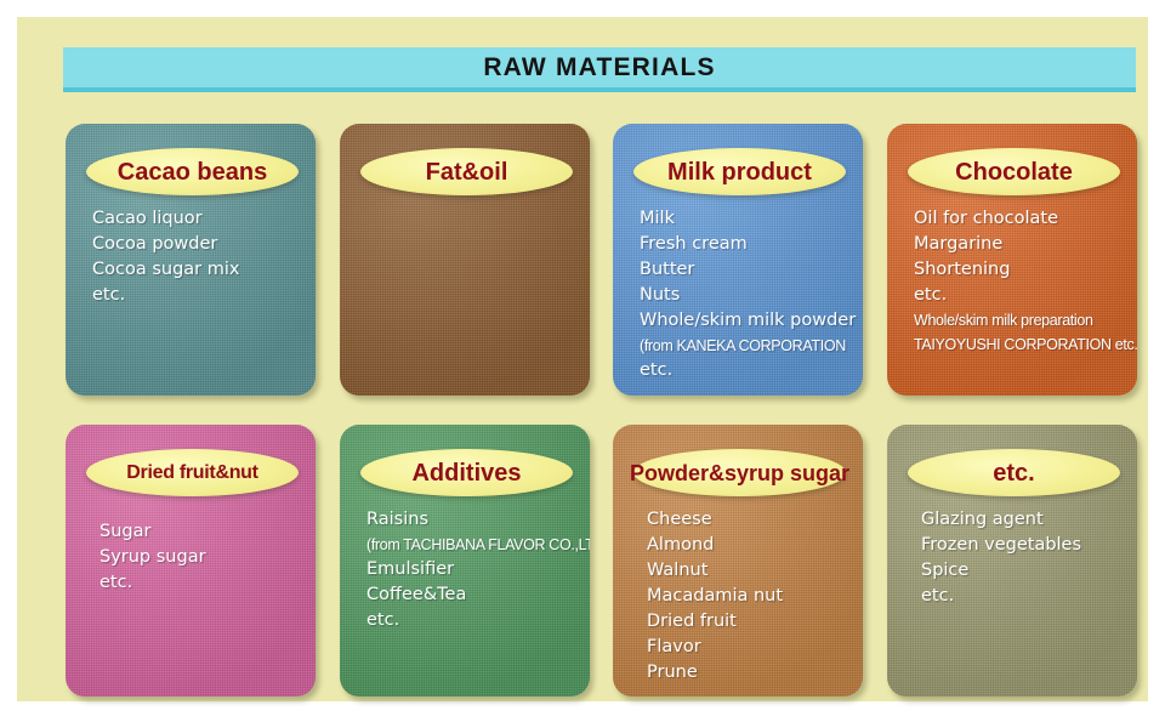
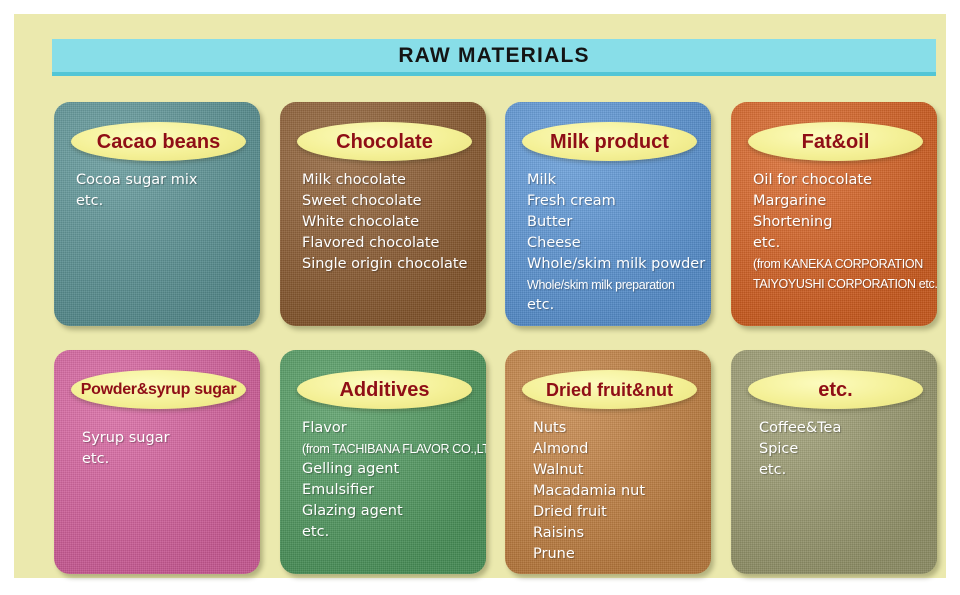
  RAW MATERIALS
  Cacao beans
- Cacao liquor
- Cocoa powder
  Cocoa sugar mix
  etc.
- Fat&oil
+ Chocolate
+ Milk chocolate
+ Sweet chocolate
+ White chocolate
+ Flavored chocolate
+ Single origin chocolate
  Milk product
  Milk
  Fresh cream
  Butter
- Nuts
+ Cheese
  Whole/skim milk powder
- (from KANEKA CORPORATION
+ Whole/skim milk preparation
  etc.
- Chocolate
+ Fat&oil
  Oil for chocolate
  Margarine
  Shortening
  etc.
- Whole/skim milk preparation
+ (from KANEKA CORPORATION
  TAIYOYUSHI CORPORATION etc.
- Dried fruit&nut
+ Powder&syrup sugar
- Sugar
  Syrup sugar
  etc.
  Additives
- Raisins
+ Flavor
  (from TACHIBANA FLAVOR CO.,LT
+ Gelling agent
  Emulsifier
- Coffee&Tea
+ Glazing agent
  etc.
- Powder&syrup sugar
+ Dried fruit&nut
- Cheese
+ Nuts
  Almond
  Walnut
  Macadamia nut
  Dried fruit
- Flavor
+ Raisins
  Prune
  etc.
- Glazing agent
+ Coffee&Tea
- Frozen vegetables
  Spice
  etc.
